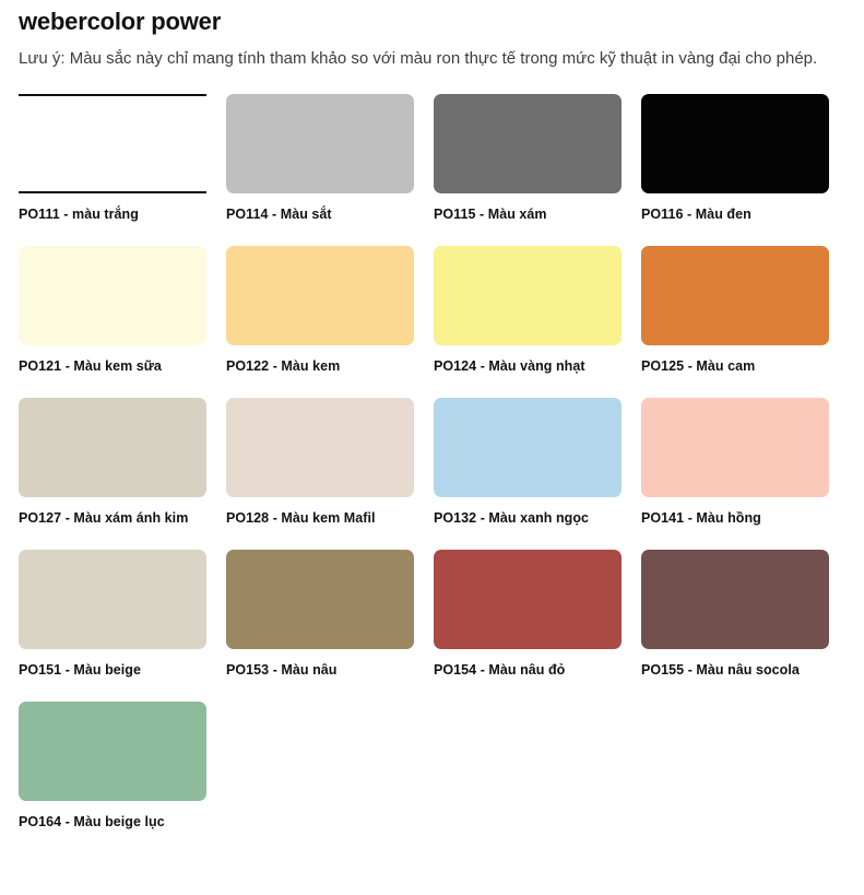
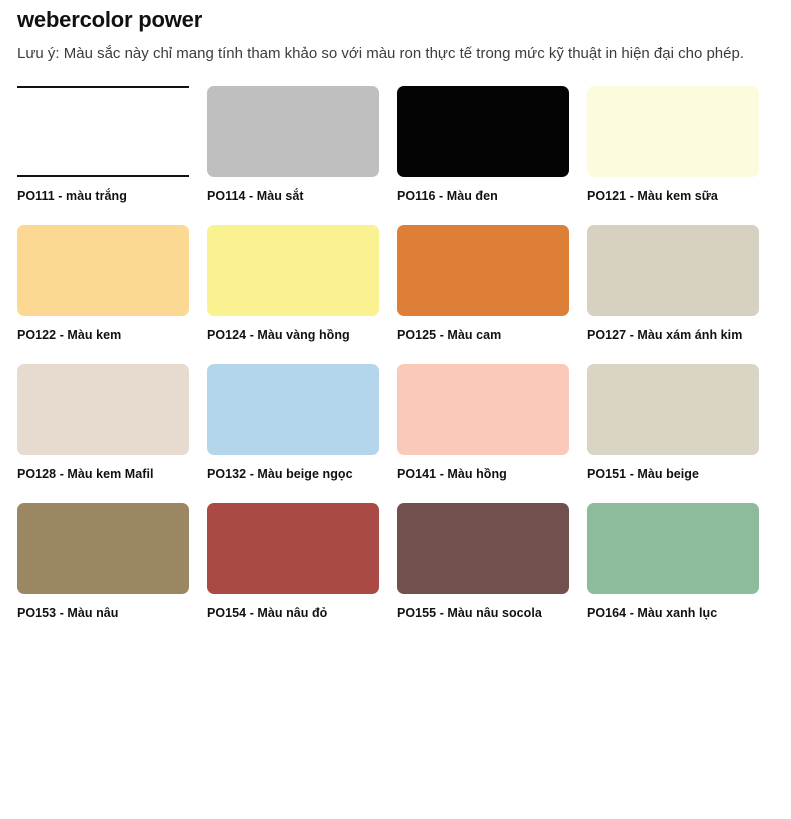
  webercolor power
- Lưu ý: Màu sắc này chỉ mang tính tham khảo so với màu ron thực tế trong mức kỹ thuật in vàng đại cho phép.
+ Lưu ý: Màu sắc này chỉ mang tính tham khảo so với màu ron thực tế trong mức kỹ thuật in hiện đại cho phép.
  PO111 - màu trắng
  PO114 - Màu sắt
- PO115 - Màu xám
  PO116 - Màu đen
  PO121 - Màu kem sữa
  PO122 - Màu kem
- PO124 - Màu vàng nhạt
+ PO124 - Màu vàng hồng
  PO125 - Màu cam
  PO127 - Màu xám ánh kim
  PO128 - Màu kem Mafil
- PO132 - Màu xanh ngọc
+ PO132 - Màu beige ngọc
  PO141 - Màu hồng
  PO151 - Màu beige
  PO153 - Màu nâu
  PO154 - Màu nâu đỏ
  PO155 - Màu nâu socola
- PO164 - Màu beige lục
+ PO164 - Màu xanh lục
